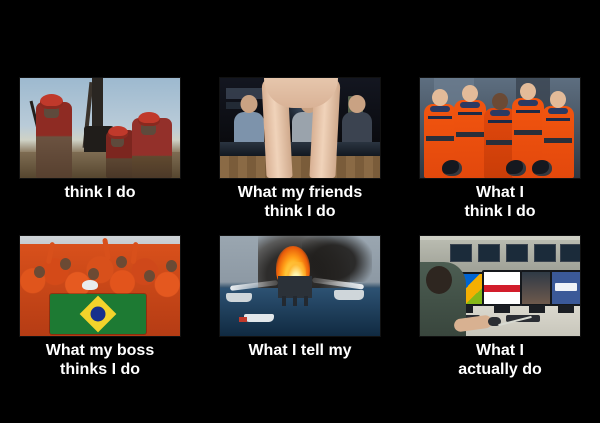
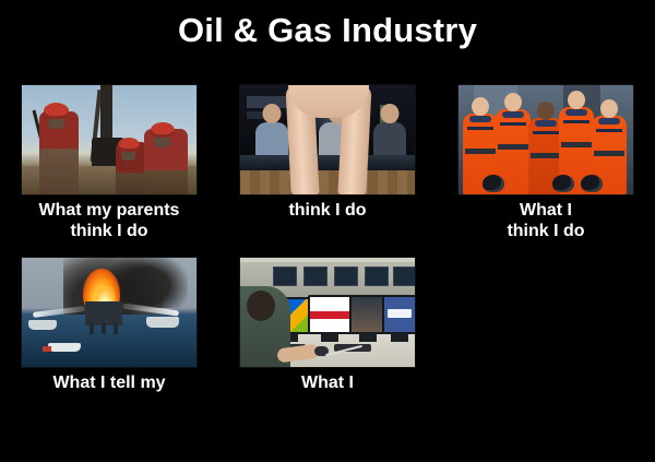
+ Oil & Gas Industry
+ What my parents
  think I do
- What my friends
  think I do
  What I
  think I do
- What my boss
- thinks I do
  What I tell my
  What I
- actually do
